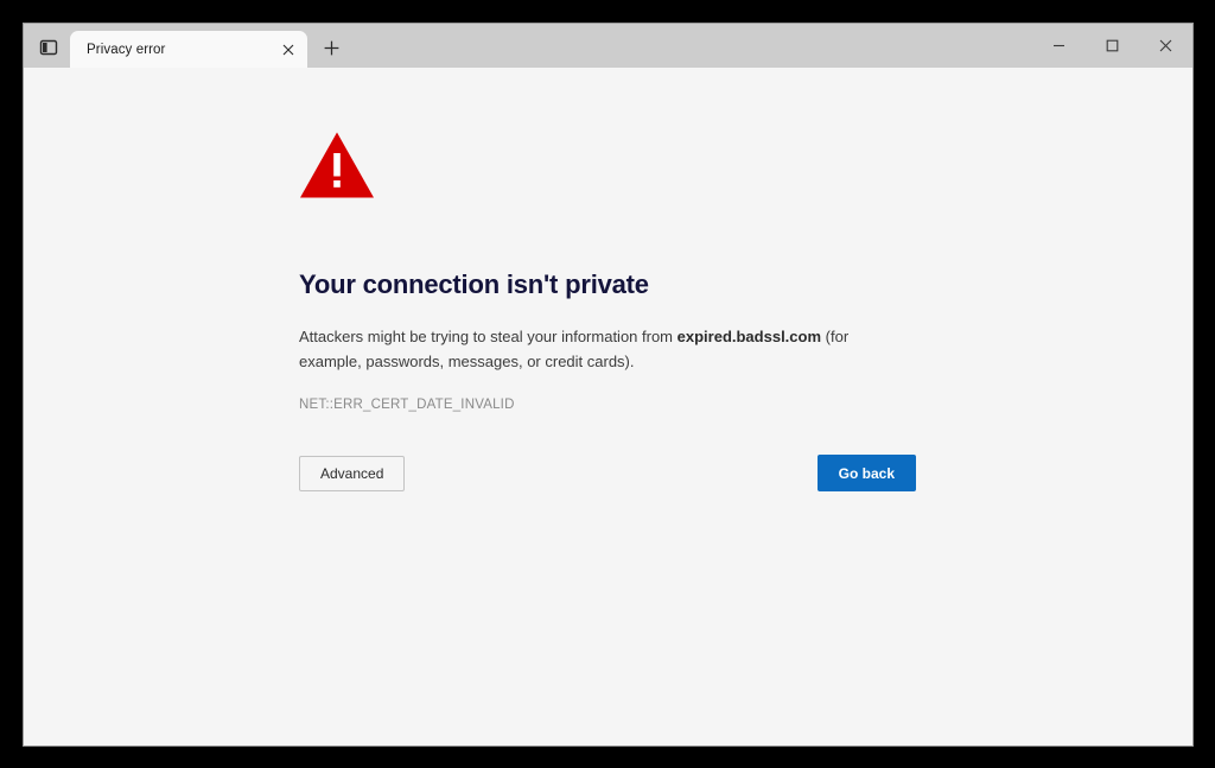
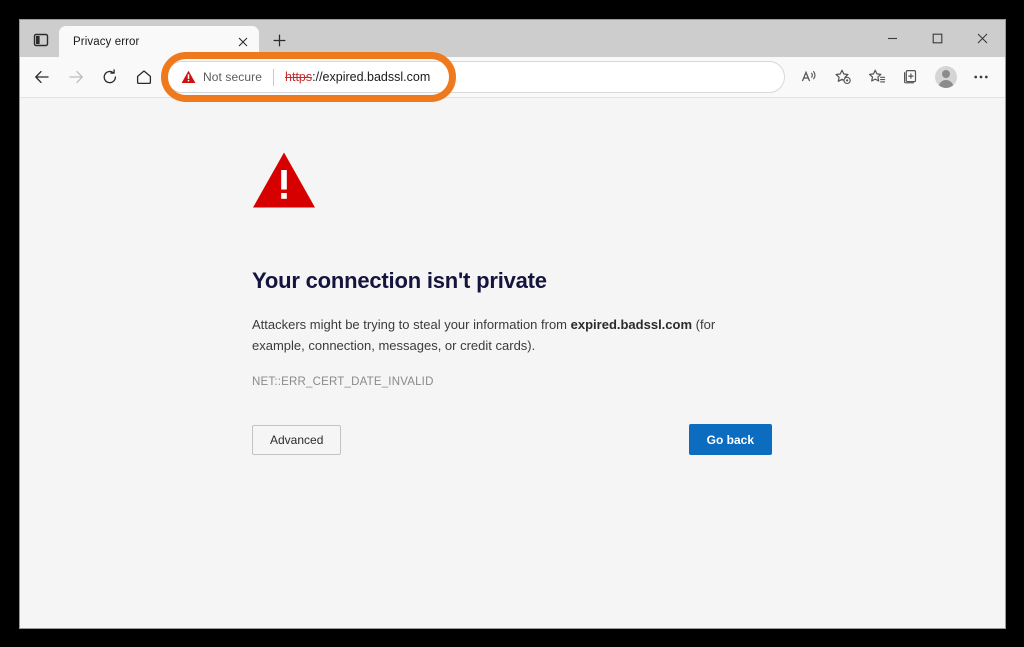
  Privacy error
+ Not secure
+ https://expired.badssl.com
  Your connection isn't private
- Attackers might be trying to steal your information from expired.badssl.com (for example, passwords, messages, or credit cards).
+ Attackers might be trying to steal your information from expired.badssl.com (for example, connection, messages, or credit cards).
  NET::ERR_CERT_DATE_INVALID
  Advanced
  Go back
